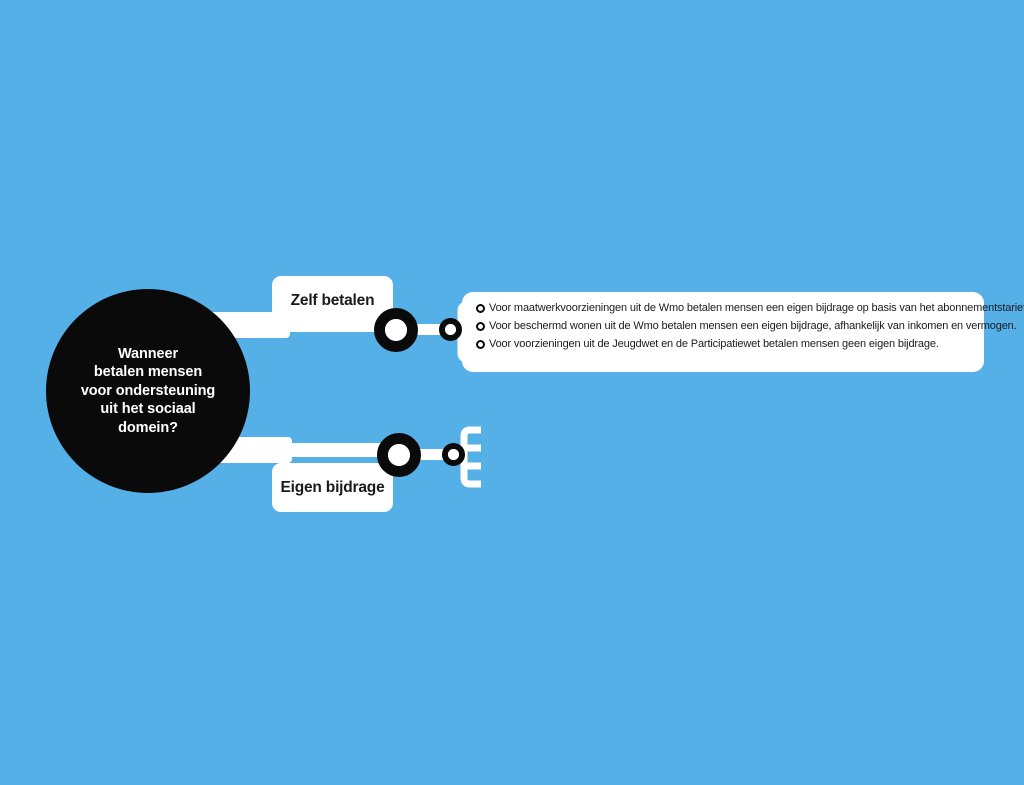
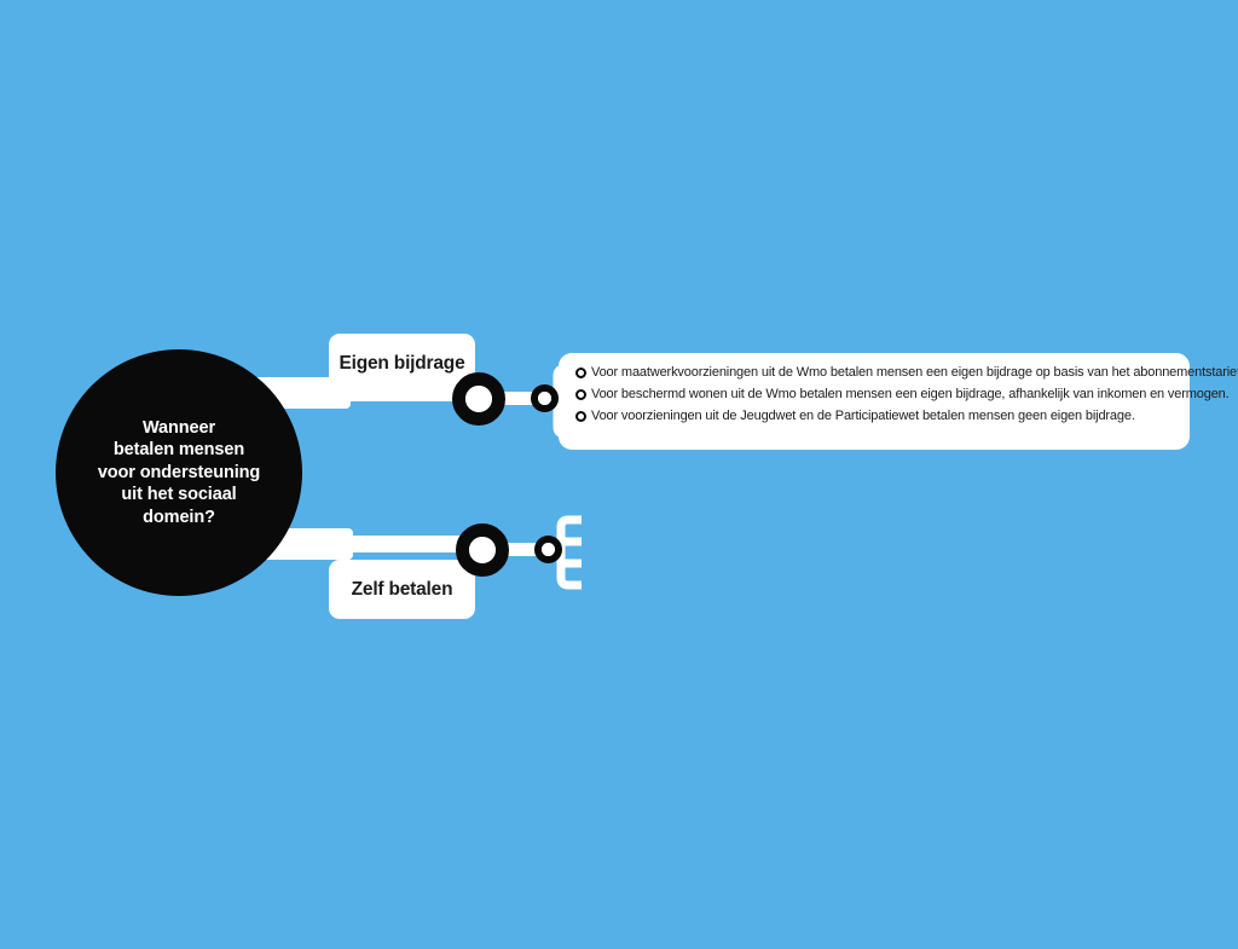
- Zelf betalen
+ Eigen bijdrage
  Voor maatwerkvoorzieningen uit de Wmo betalen mensen een eigen bijdrage op basis van het abonnementstarie
  Voor beschermd wonen uit de Wmo betalen mensen een eigen bijdrage, afhankelijk van inkomen en vermogen.
  Voor voorzieningen uit de Jeugdwet en de Participatiewet betalen mensen geen eigen bijdrage.
- Eigen bijdrage
+ Zelf betalen
  Wanneer
  betalen mensen
  voor ondersteuning
  uit het sociaal
  domein?
